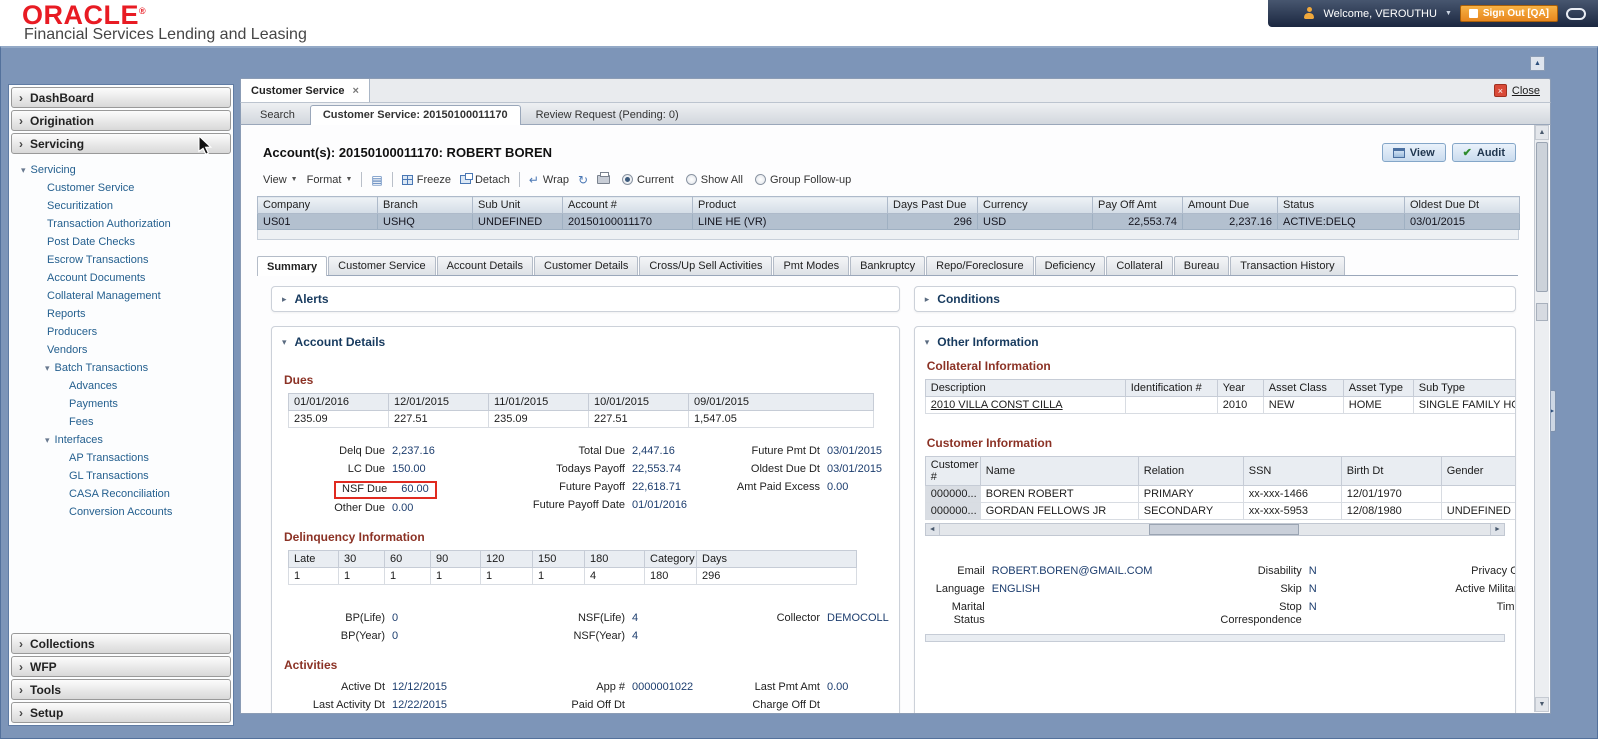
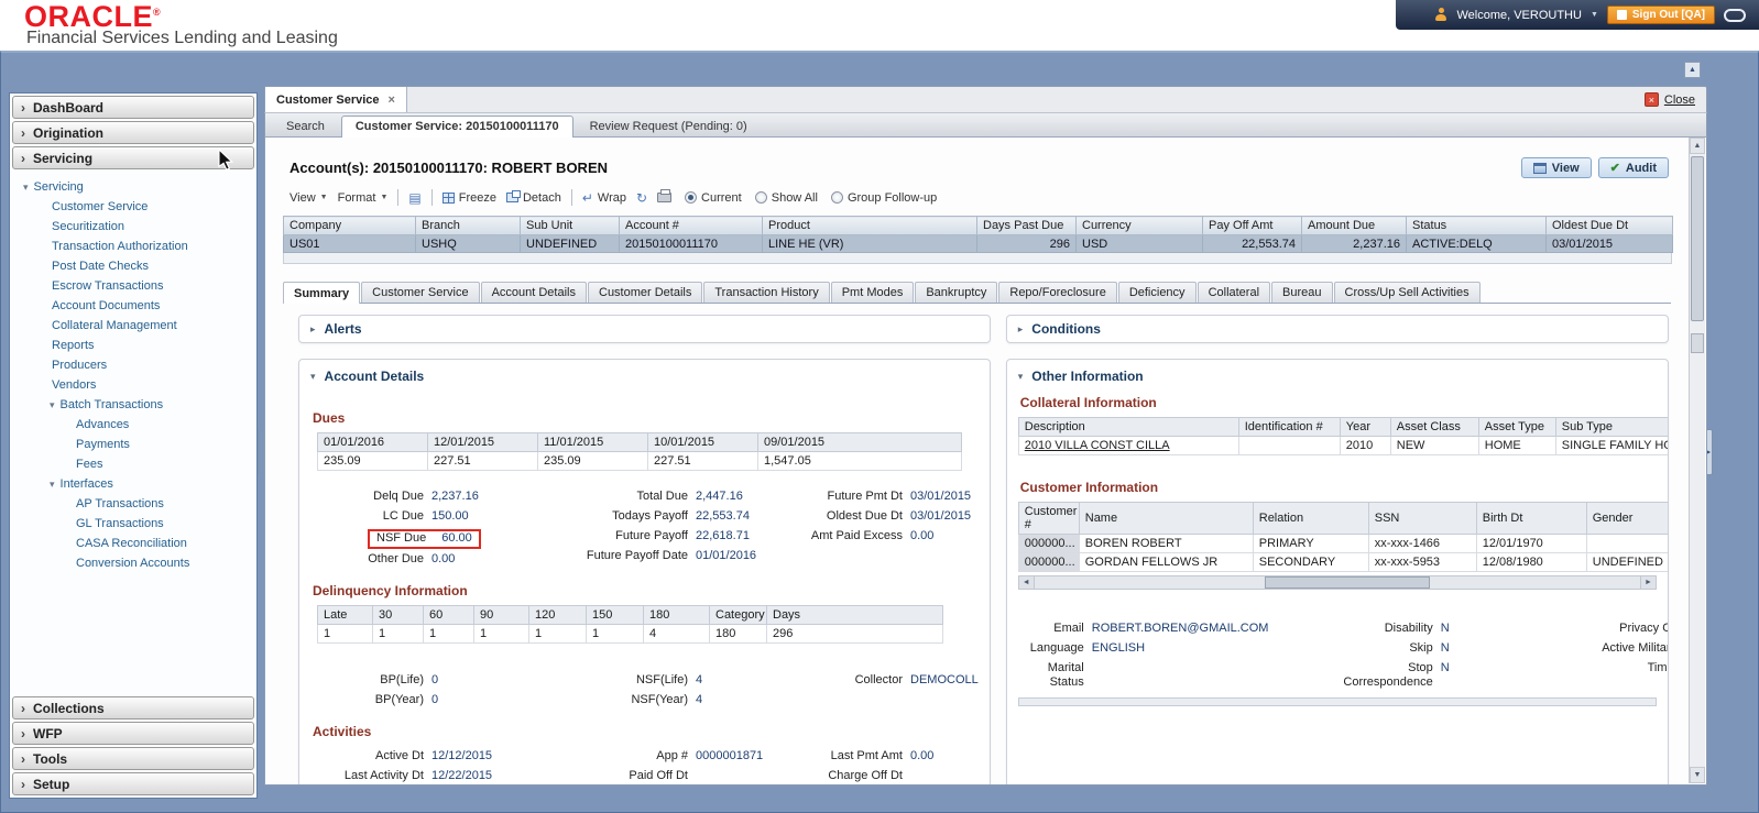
  ORACLE®
  Financial Services Lending and Leasing
  Welcome, VEROUTHU
  Sign Out [QA]
  ›
  DashBoard
  ›
  Origination
  ›
  Servicing
  ▾
  Servicing
  Customer Service
  Securitization
  Transaction Authorization
  Post Date Checks
  Escrow Transactions
  Account Documents
  Collateral Management
  Reports
  Producers
  Vendors
  ▾
  Batch Transactions
  Advances
  Payments
  Fees
  ▾
  Interfaces
  AP Transactions
  GL Transactions
  CASA Reconciliation
  Conversion Accounts
  ›
  Collections
  ›
  WFP
  ›
  Tools
  ›
  Setup
  Customer Service
  ×
  ×
  Close
  Search
  Customer Service: 20150100011170
  Review Request (Pending: 0)
  Account(s): 20150100011170: ROBERT BOREN
  View
  ✔
  Audit
  View
  Format
  ▤
  Freeze
  Detach
  ↵
  Wrap
  ↻
  Current
  Show All
  Group Follow-up
  	Company	Branch	Sub Unit	Account #	Product	Days Past Due	Currency	Pay Off Amt	Amount Due	Status	Oldest Due Dt
  US01	USHQ	UNDEFINED	20150100011170	LINE HE (VR)	296	USD	22,553.74	2,237.16	ACTIVE:DELQ	03/01/2015
  Summary
  Customer Service
  Account Details
  Customer Details
- Cross/Up Sell Activities
+ Transaction History
  Pmt Modes
  Bankruptcy
  Repo/Foreclosure
  Deficiency
  Collateral
  Bureau
- Transaction History
+ Cross/Up Sell Activities
  ▸
  Alerts
  ▾
  Account Details
  Dues
  	01/01/2016	12/01/2015	11/01/2015	10/01/2015	09/01/2015
  235.09	227.51	235.09	227.51	1,547.05
  Delq Due
  2,237.16
  LC Due
  150.00
  NSF Due
  60.00
  Other Due
  0.00
  Total Due
  2,447.16
  Todays Payoff
  22,553.74
  Future Payoff
  22,618.71
  Future Payoff Date
  01/01/2016
  Future Pmt Dt
  03/01/2015
  Oldest Due Dt
  03/01/2015
  Amt Paid Excess
  0.00
  Delinquency Information
  	Late	30	60	90	120	150	180	Category	Days
  1	1	1	1	1	1	4	180	296
  BP(Life)
  0
  BP(Year)
  0
  NSF(Life)
  4
  NSF(Year)
  4
  Collector
  DEMOCOLL
  Activities
  Active Dt
  12/12/2015
  Last Activity Dt
  12/22/2015
  App #
- 0000001022
+ 0000001871
  Paid Off Dt
  Last Pmt Amt
  0.00
  Charge Off Dt
  ▸
  Conditions
  ▾
  Other Information
  Collateral Information
  	Description	Identification #	Year	Asset Class	Asset Type	Sub Type
  2010 VILLA CONST CILLA		2010	NEW	HOME	SINGLE FAMILY H
  Customer Information
  	Customer #	Name	Relation	SSN	Birth Dt	Gender
  000000...	BOREN ROBERT	PRIMARY	xx-xxx-1466	12/01/1970
  000000...	GORDAN FELLOWS JR	SECONDARY	xx-xxx-5953	12/08/1980	UNDEFINED
  Email
  ROBERT.BOREN@GMAIL.COM
  Language
  ENGLISH
  Marital Status
  Disability
  N
  Skip
  N
  Stop Correspondence
  N
